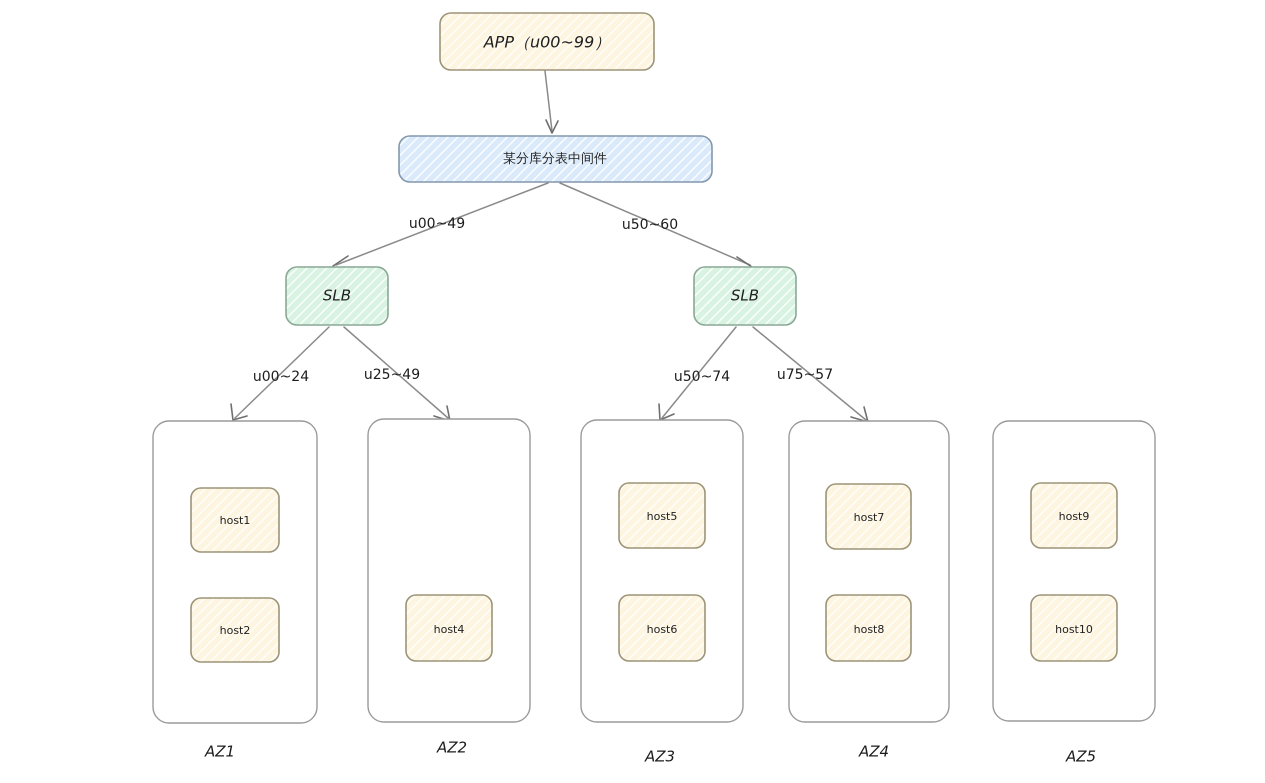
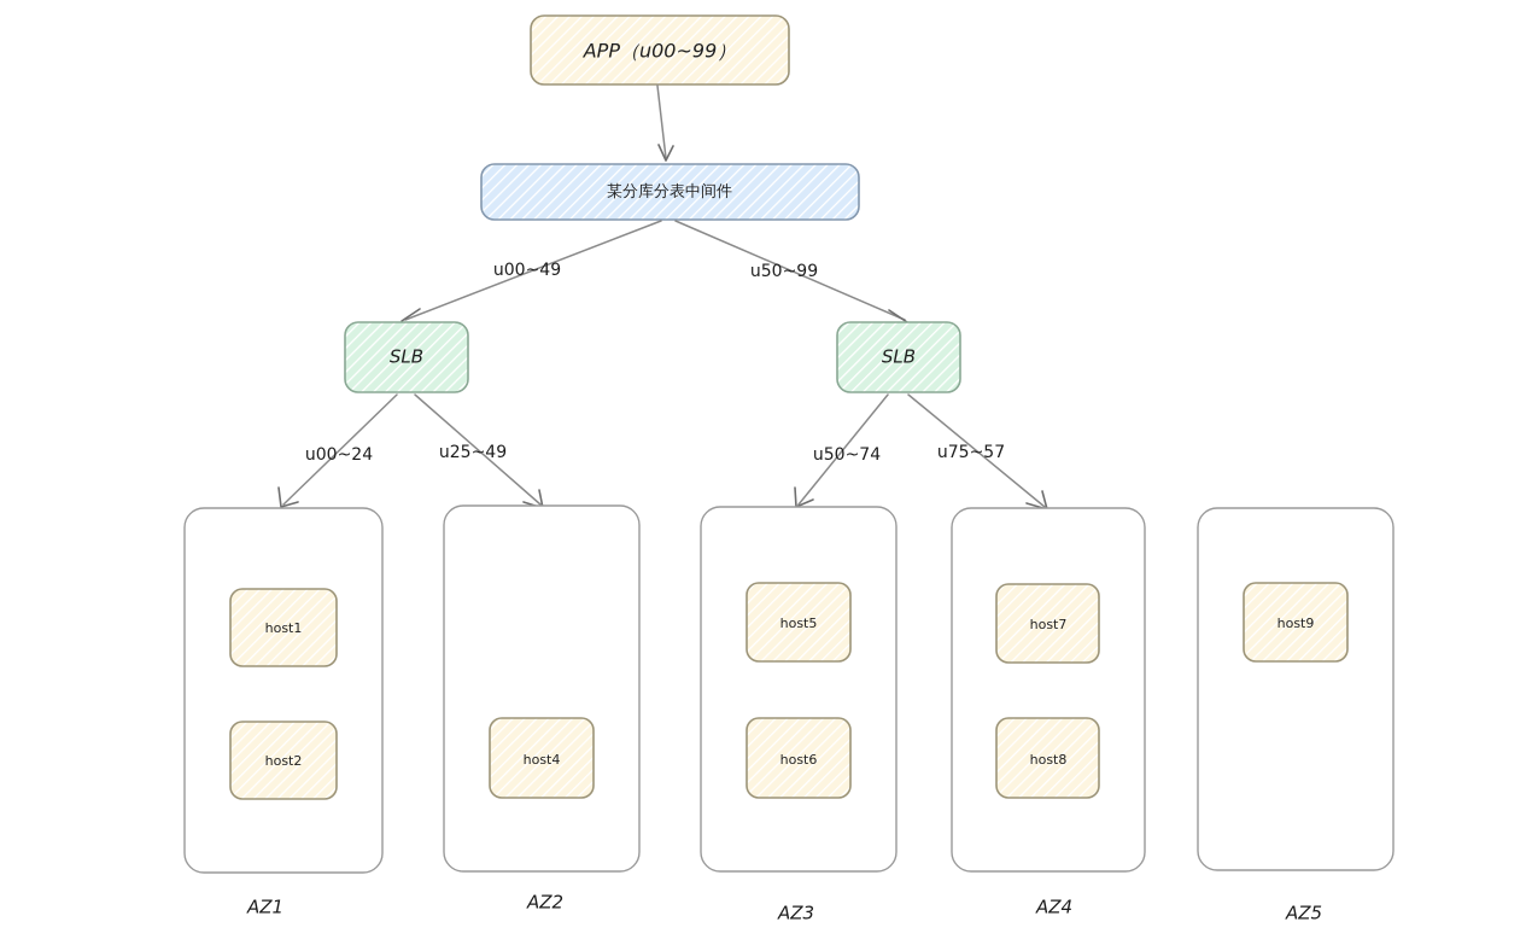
  APP（u00~99）
  某分库分表中间件
  u00~49
- u50~60
+ u50~99
  SLB
  SLB
  u00~24
  u25~49
  u50~74
  u75~57
  host1
  host2
  AZ1
  host4
  AZ2
  host5
  host6
  AZ3
  host7
  host8
  AZ4
  host9
- host10
  AZ5
